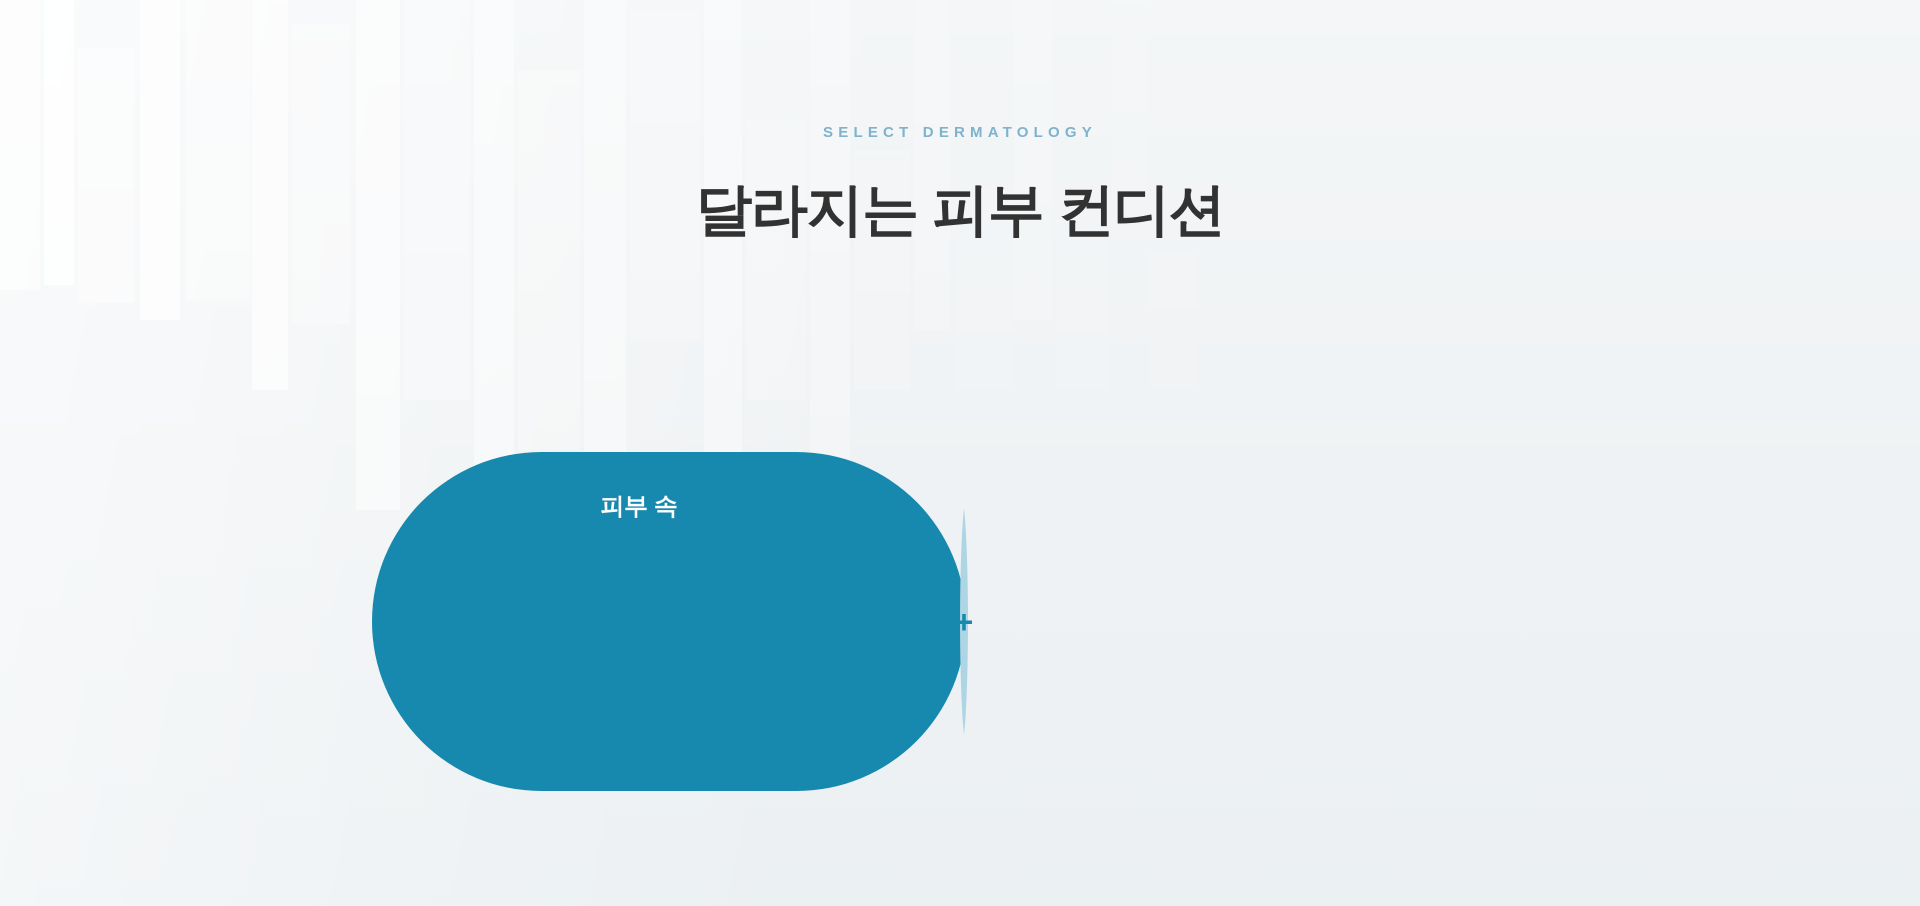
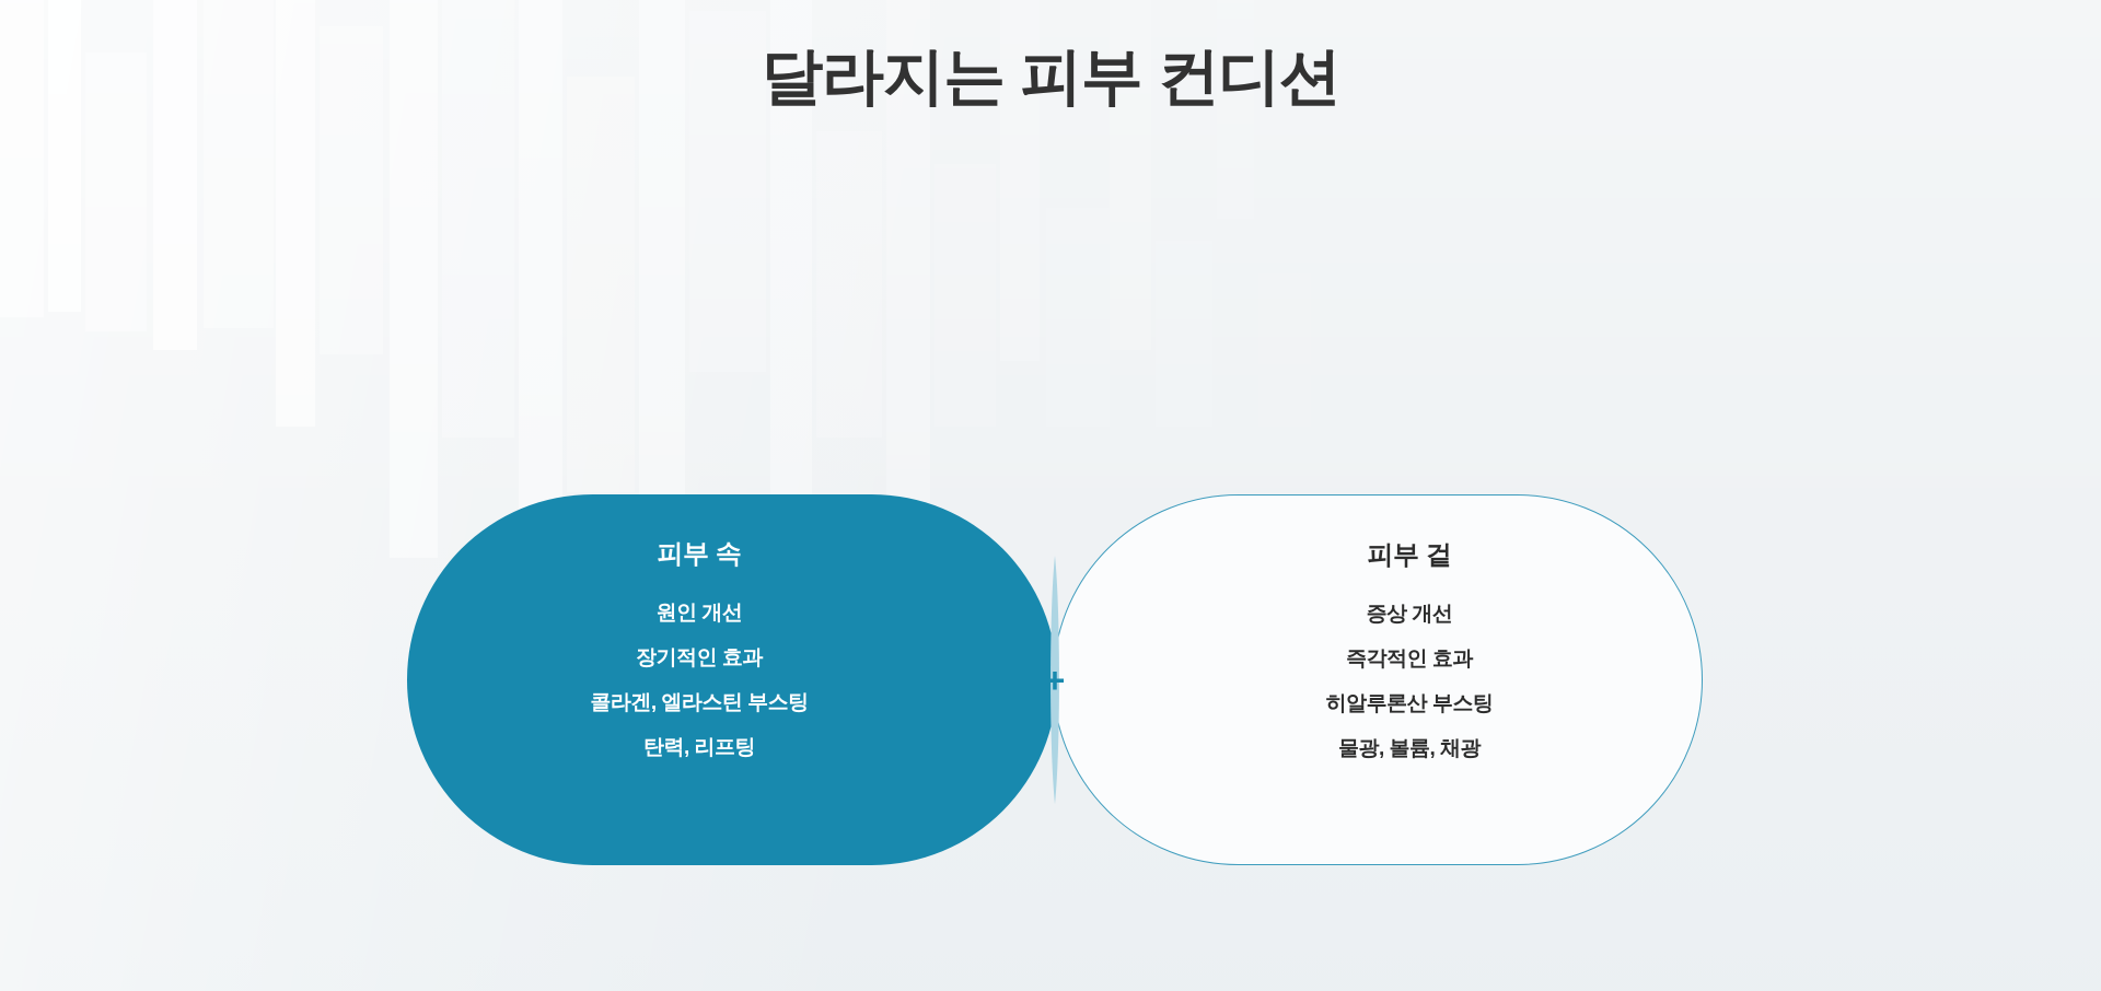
- SELECT DERMATOLOGY
  달라지는 피부 컨디션
  피부 속
+ 원인 개선
+ 장기적인 효과
+ 콜라겐, 엘라스틴 부스팅
+ 탄력, 리프팅
+ 피부 겉
+ 증상 개선
+ 즉각적인 효과
+ 히알루론산 부스팅
+ 물광, 볼륨, 채광
  +
